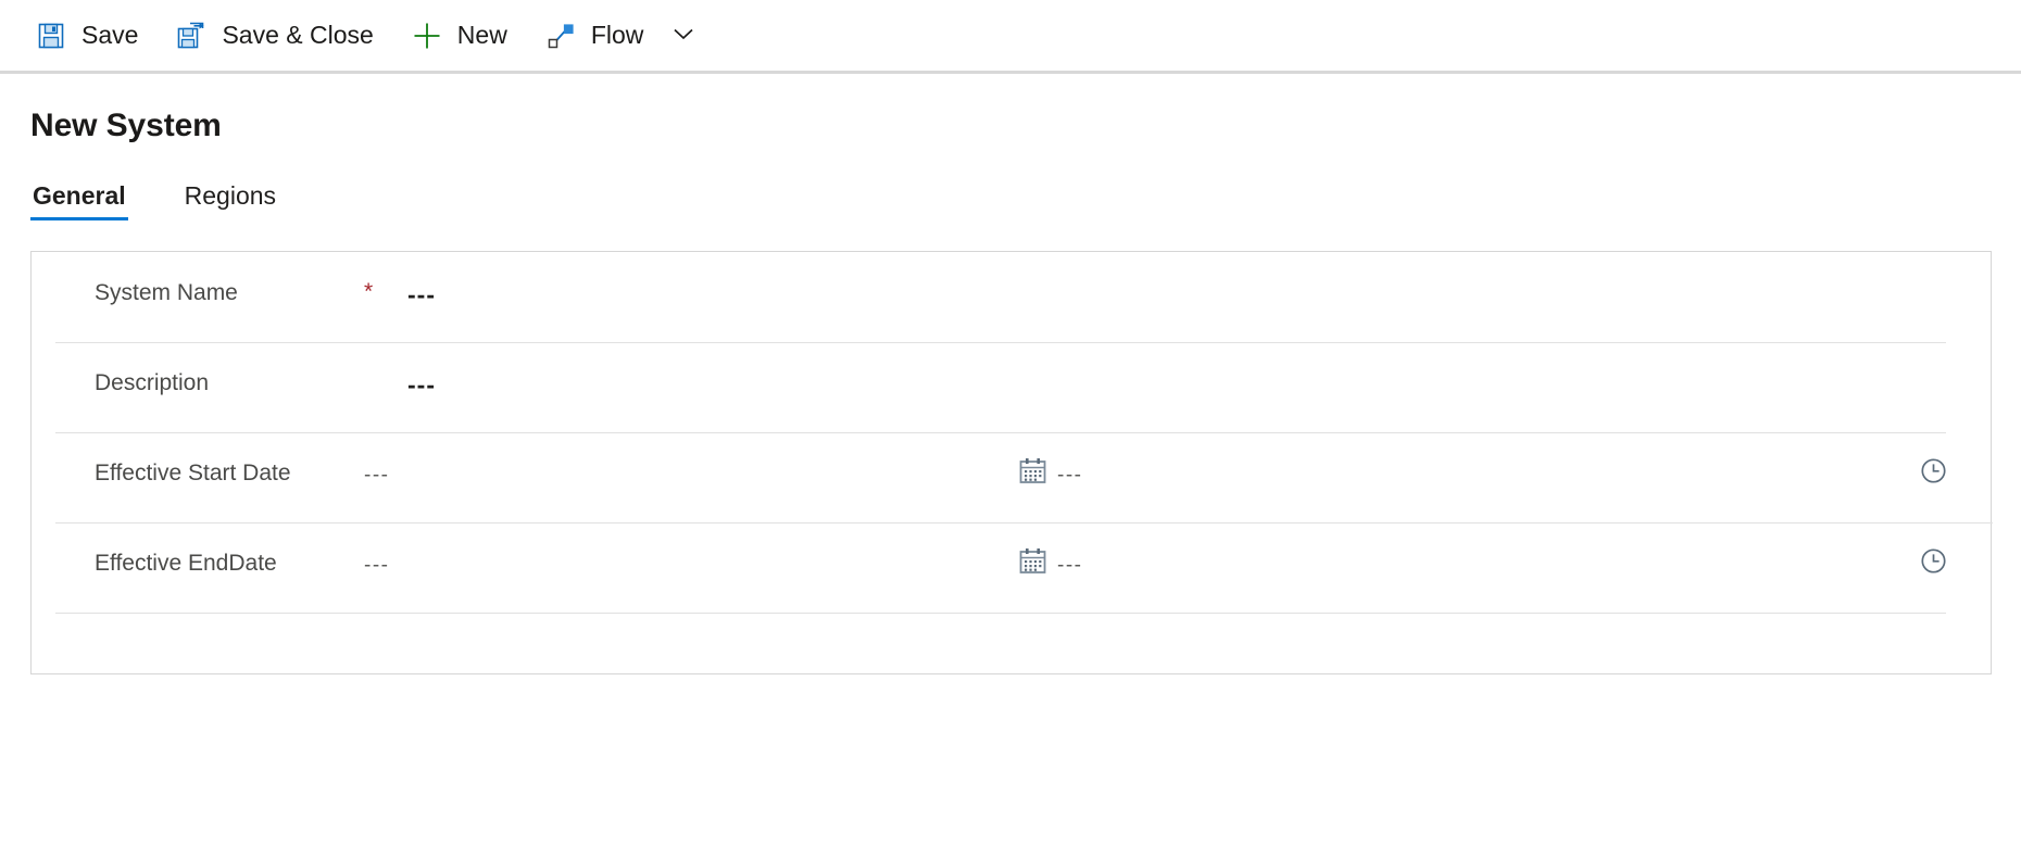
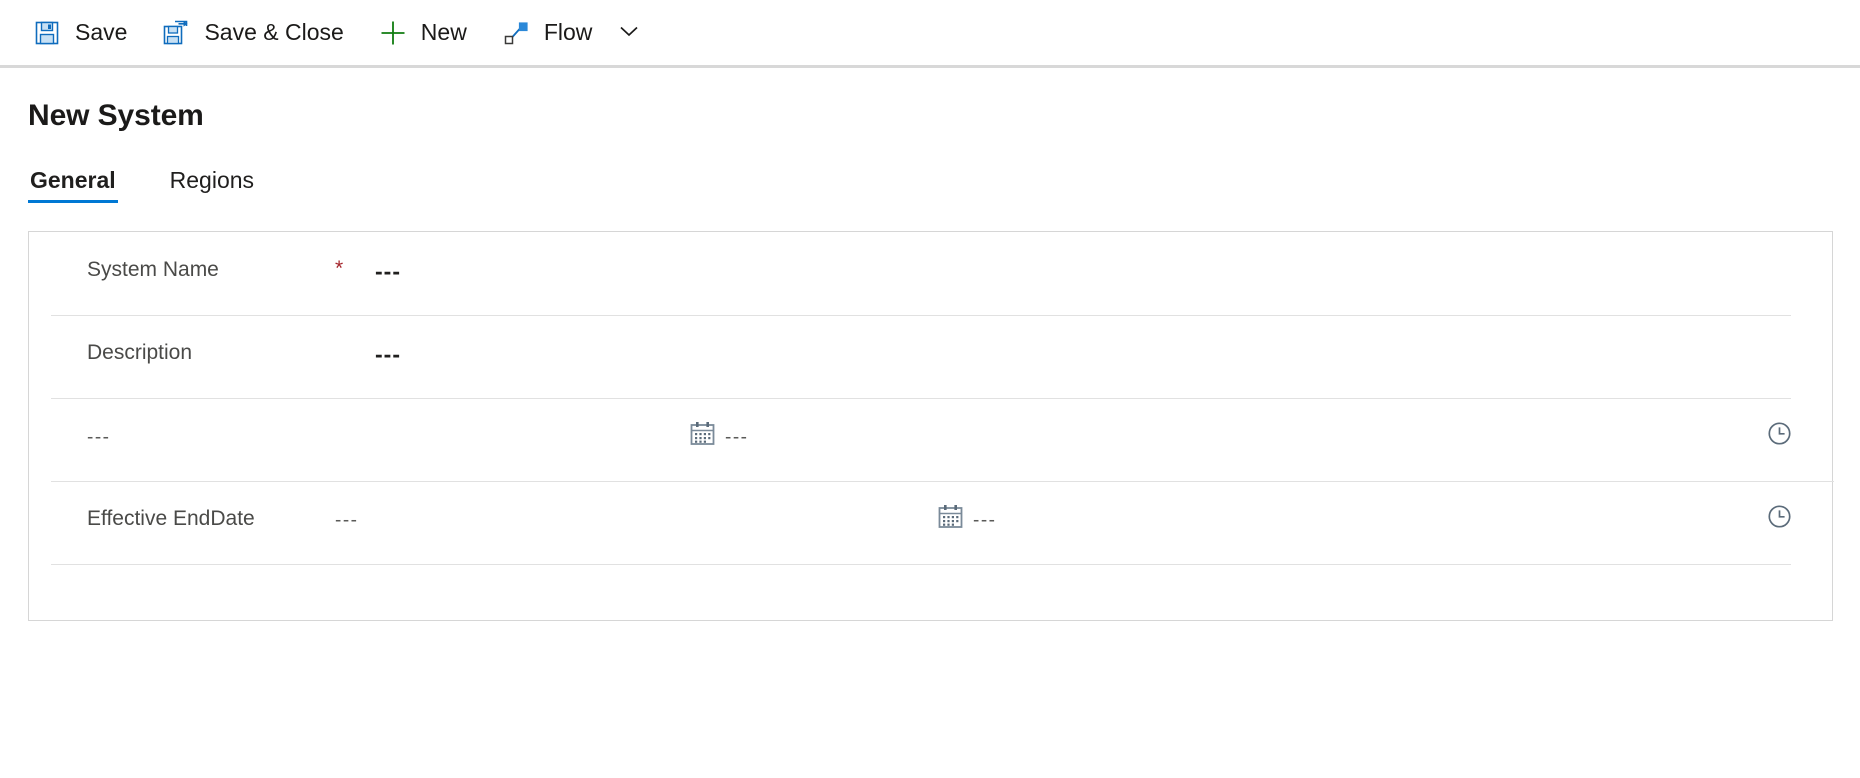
  Save
  Save & Close
  New
  Flow
  New System
  General
  Regions
  System Name
  *
  ---
  Description
  ---
- Effective Start Date
  ---
  ---
  Effective EndDate
  ---
  ---
